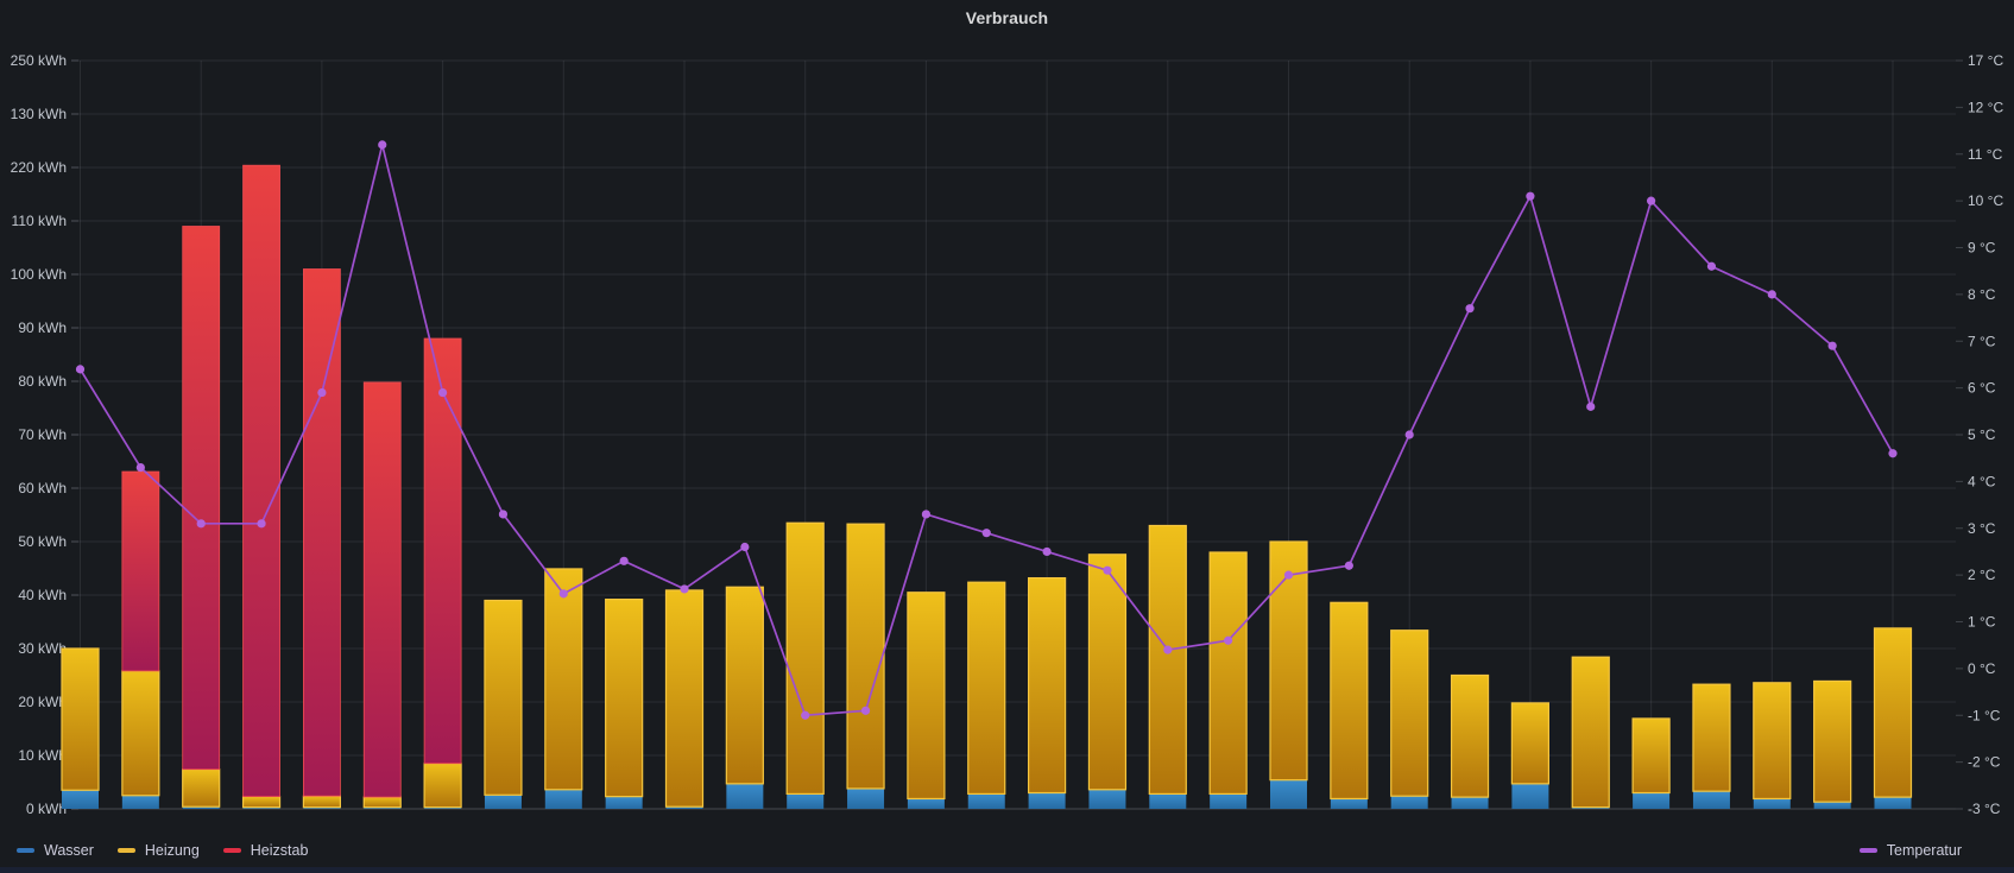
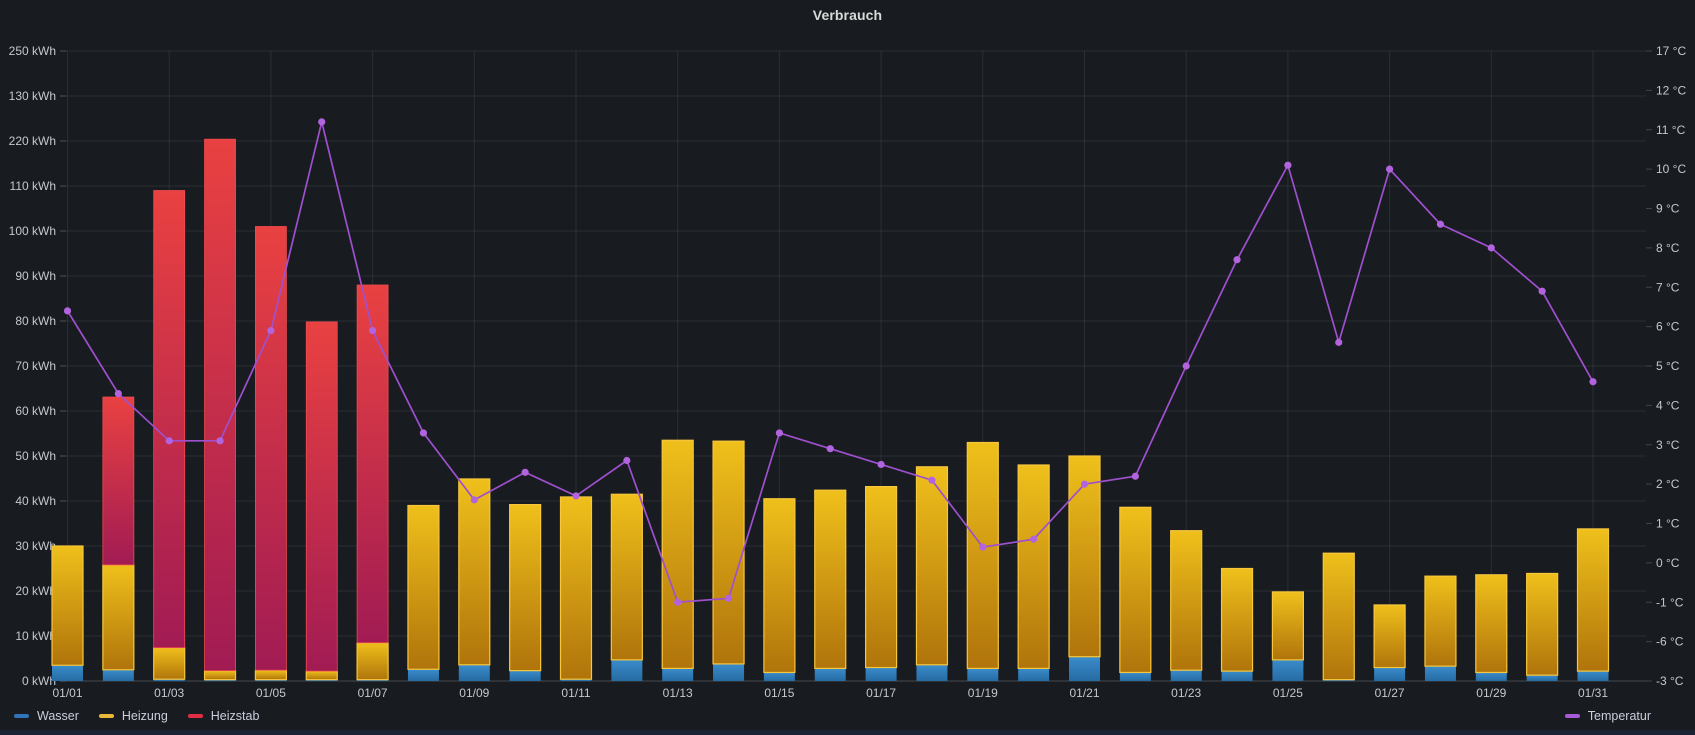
  Verbrauch
  0 kW
  10 kW
  20 kW
  30 kW
  40 kWh
  50 kWh
  60 kWh
  70 kWh
  80 kWh
  90 kWh
  100 kWh
  110 kWh
  220 kWh
  130 kWh
  250 kWh
  -3 °C
- -2 °C
+ -6 °C
  -1 °C
  0 °C
  1 °C
  2 °C
  3 °C
  4 °C
  5 °C
  6 °C
  7 °C
  8 °C
  9 °C
  10 °C
  11 °C
  12 °C
  17 °C
+ 01/01
+ 01/03
+ 01/05
+ 01/07
+ 01/09
+ 01/11
+ 01/13
+ 01/15
+ 01/17
+ 01/19
+ 01/21
+ 01/23
+ 01/25
+ 01/27
+ 01/29
+ 01/31
  Wasser
  Heizung
  Heizstab
  Temperatur
